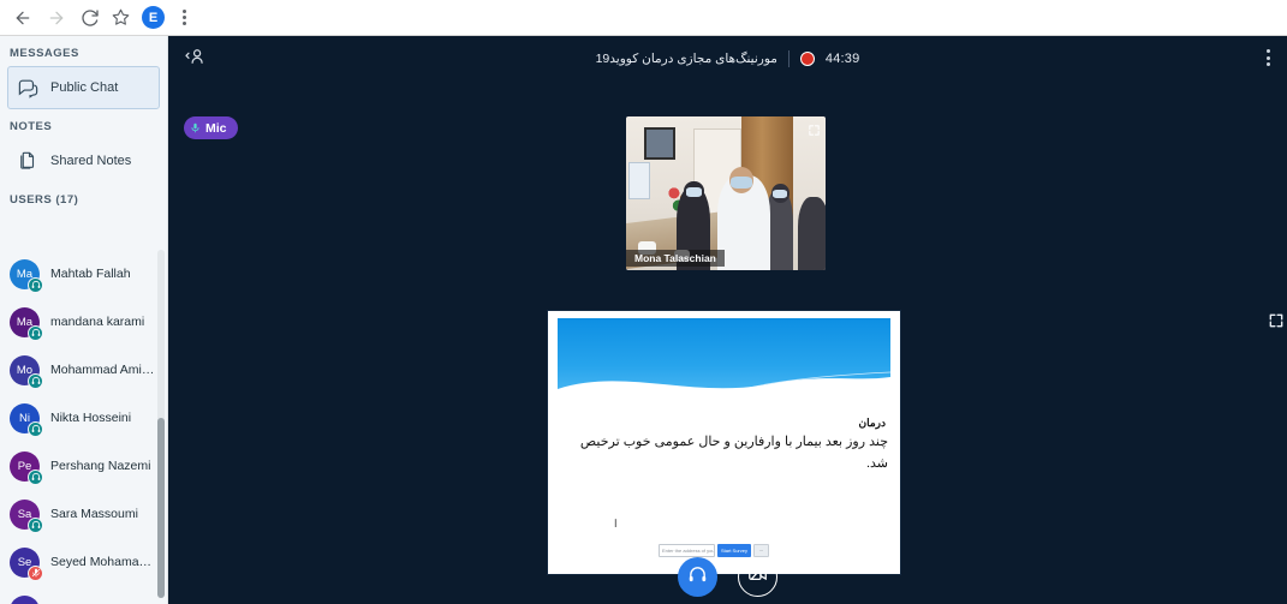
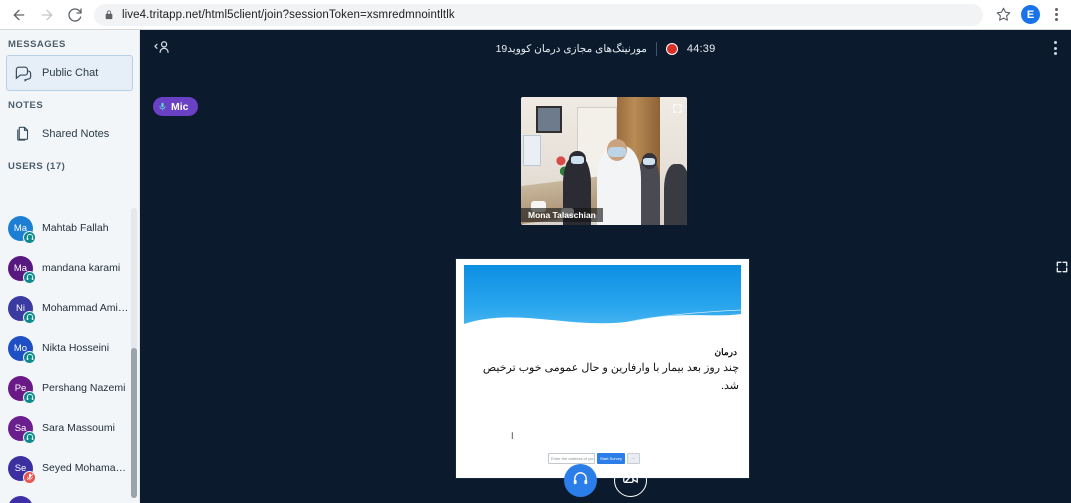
+ live4.tritapp.net/html5client/join?sessionToken=xsmredmnointltlk
  E
  MESSAGES
  Public Chat
  NOTES
  Shared Notes
  USERS (17)
  Ma
  Mahtab Fallah
  Ma
  mandana karami
- Mo
+ Ni
  Mohammad Amin
- Ni
+ Mo
  Nikta Hosseini
  Pe
  Pershang Nazemi
  Sa
  Sara Massoumi
  Se
  Seyed Mohamad M
  مورنینگ‌های مجازی درمان کووید19
  44:39
  Mic
  Mona Talaschian
  درمان
  چند روز بعد بیمار با وارفارین و حال عمومی خوب ترخیص شد.
  ا
